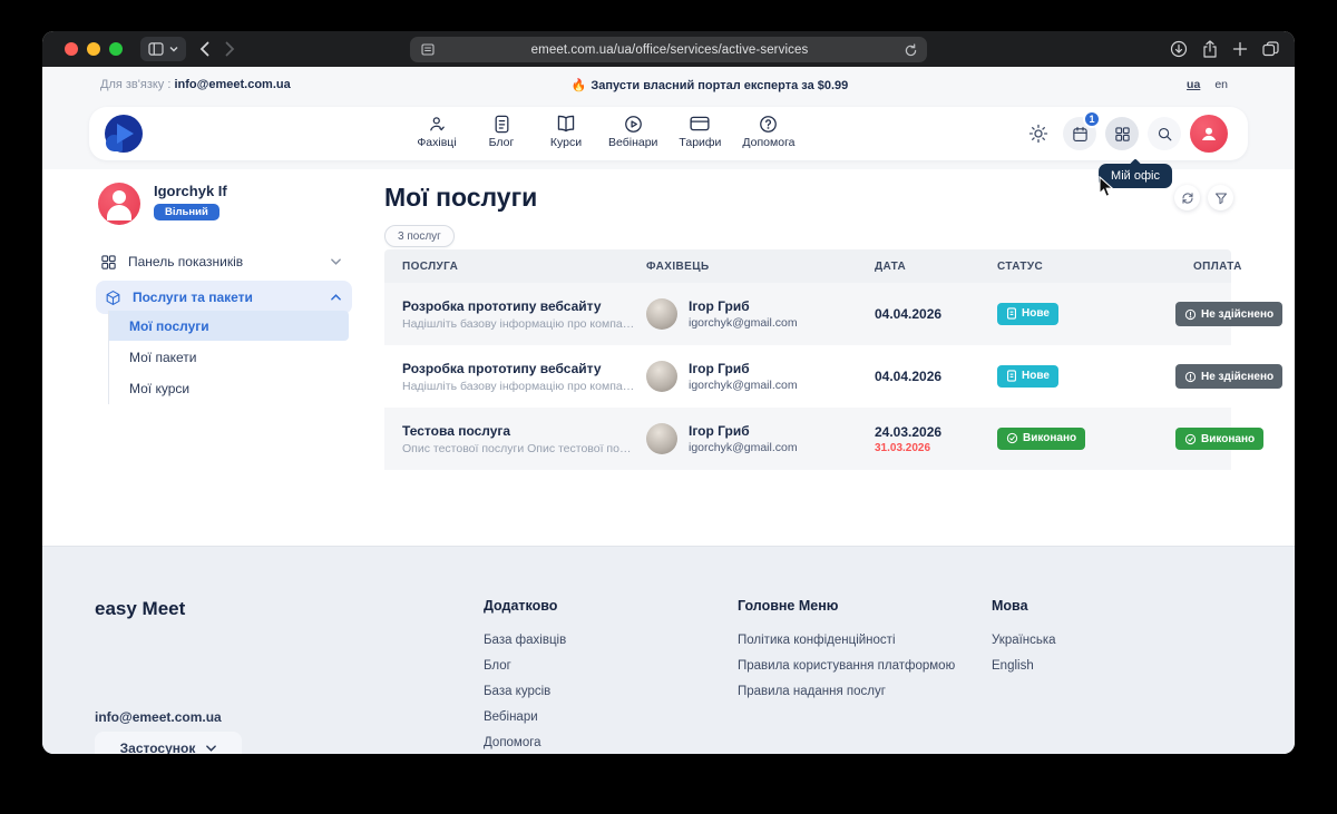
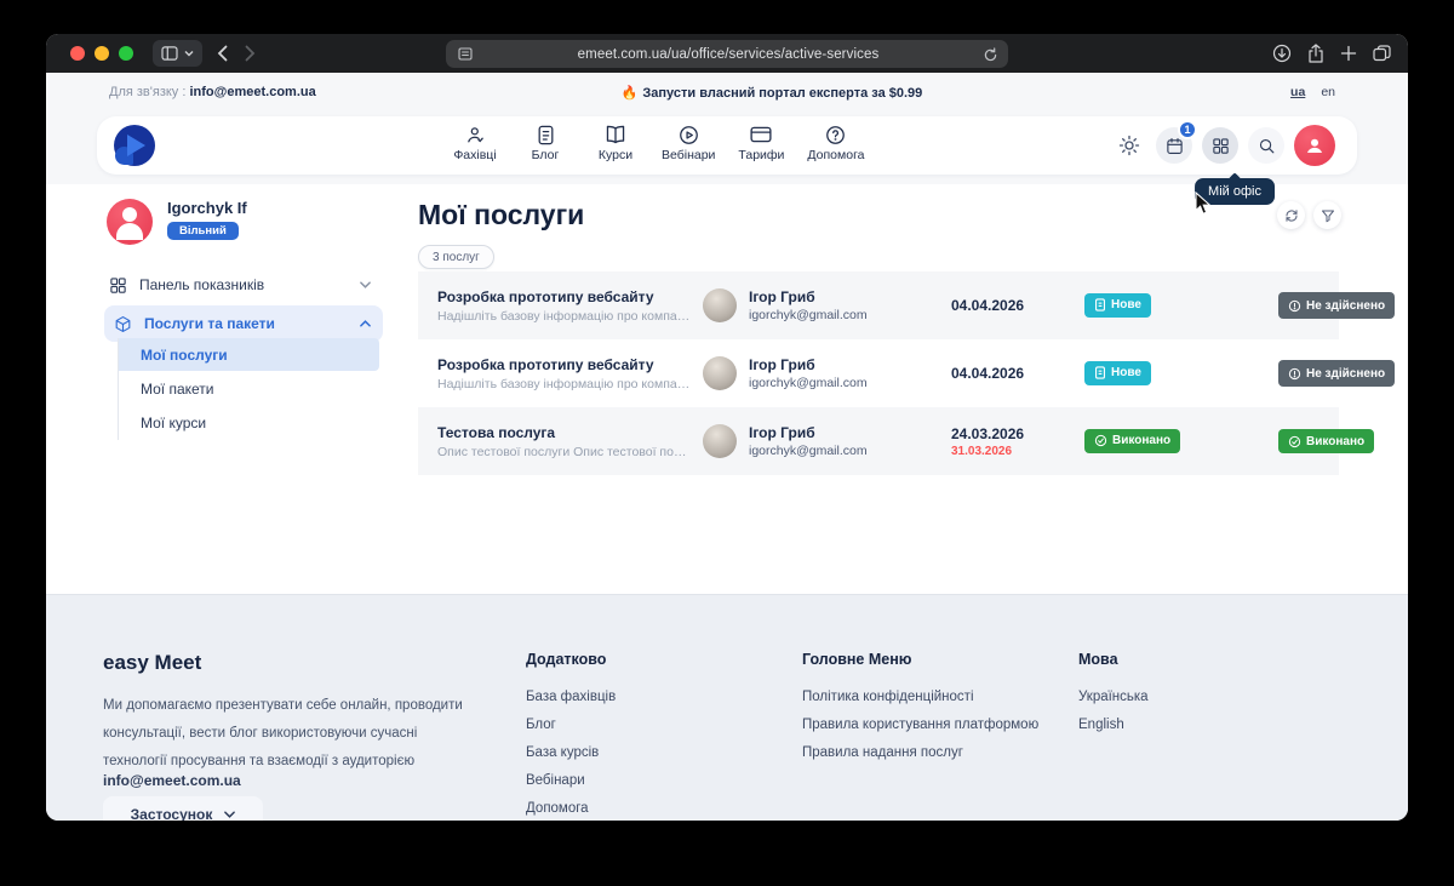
  emeet.com.ua/ua/office/services/active-services
  Для зв'язку : info@emeet.com.ua
  🔥 Запусти власний портал експерта за $0.99
  ua
  en
  Фахівці
  Блог
  Курси
  Вебінари
  Тарифи
  Допомога
  1
  Мій офіс
  Igorchyk If
  Вільний
  Панель показників
  Послуги та пакети
  Мої послуги
  Мої пакети
  Мої курси
  Мої послуги
  3 послуг
- ПОСЛУГА
- ФАХІВЕЦЬ
- ДАТА
- СТАТУС
- ОПЛАТА
  Розробка прототипу вебсайту
  Надішліть базову інформацію про компанію
  Ігор Гриб
  igorchyk@gmail.com
  04.04.2026
  Нове
  Не здійснено
  Розробка прототипу вебсайту
  Надішліть базову інформацію про компанію
  Ігор Гриб
  igorchyk@gmail.com
  04.04.2026
  Нове
  Не здійснено
  Тестова послуга
  Опис тестової послуги Опис тестової послу
  Ігор Гриб
  igorchyk@gmail.com
  24.03.2026
  31.03.2026
  Виконано
  Виконано
  easy Meet
+ Ми допомагаємо презентувати себе онлайн, проводити консультації, вести блог використовуючи сучасні технології просування та взаємодії з аудиторією
  info@emeet.com.ua
  Застосунок
  Додатково
  База фахівців
  Блог
  База курсів
  Вебінари
  Допомога
  Головне Меню
  Політика конфіденційності
  Правила користування платформою
  Правила надання послуг
  Мова
  Українська
  English
